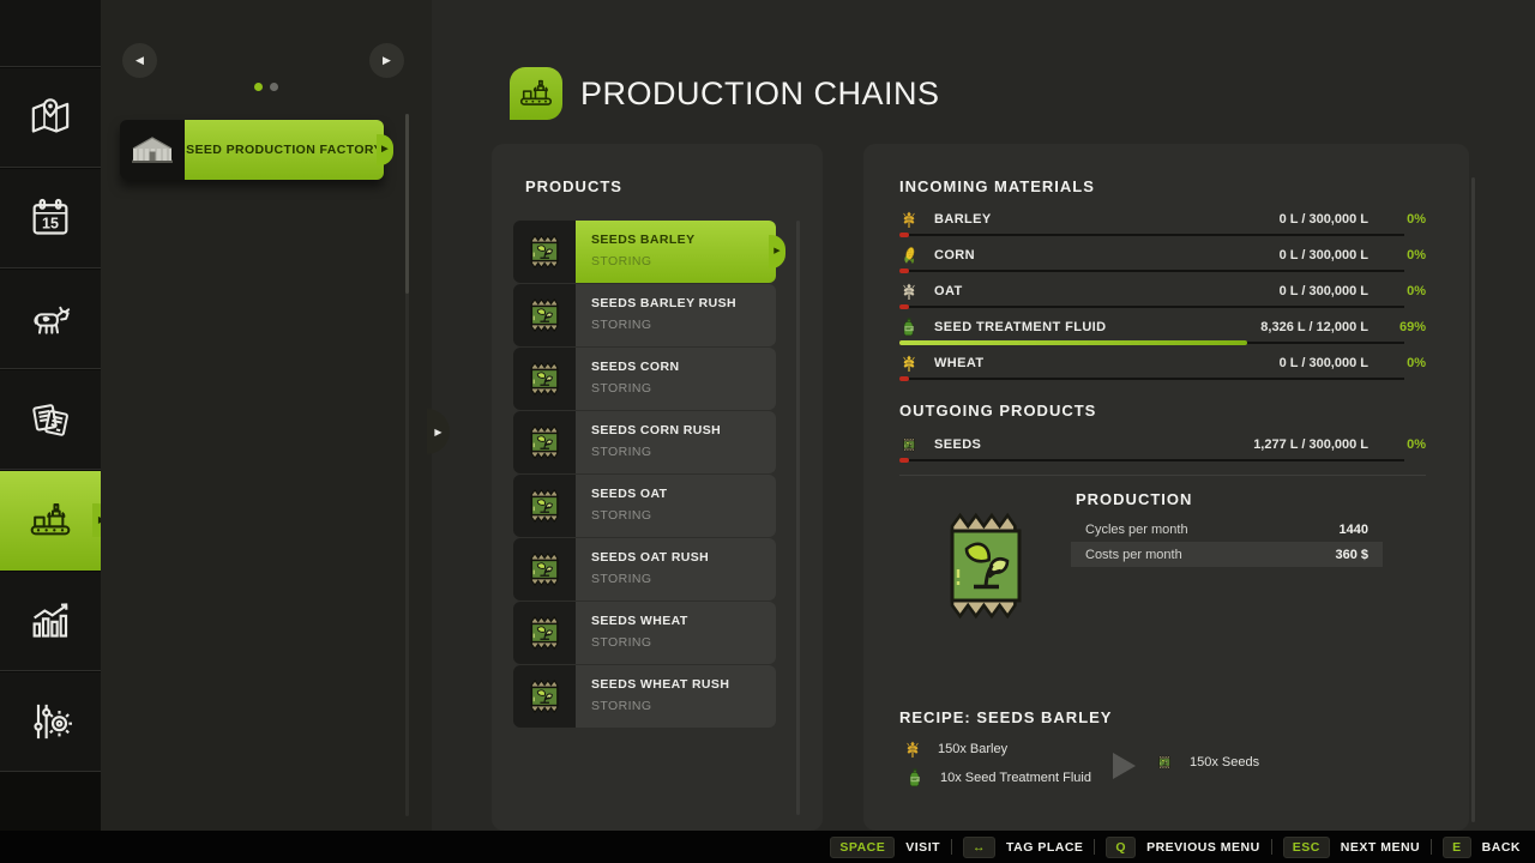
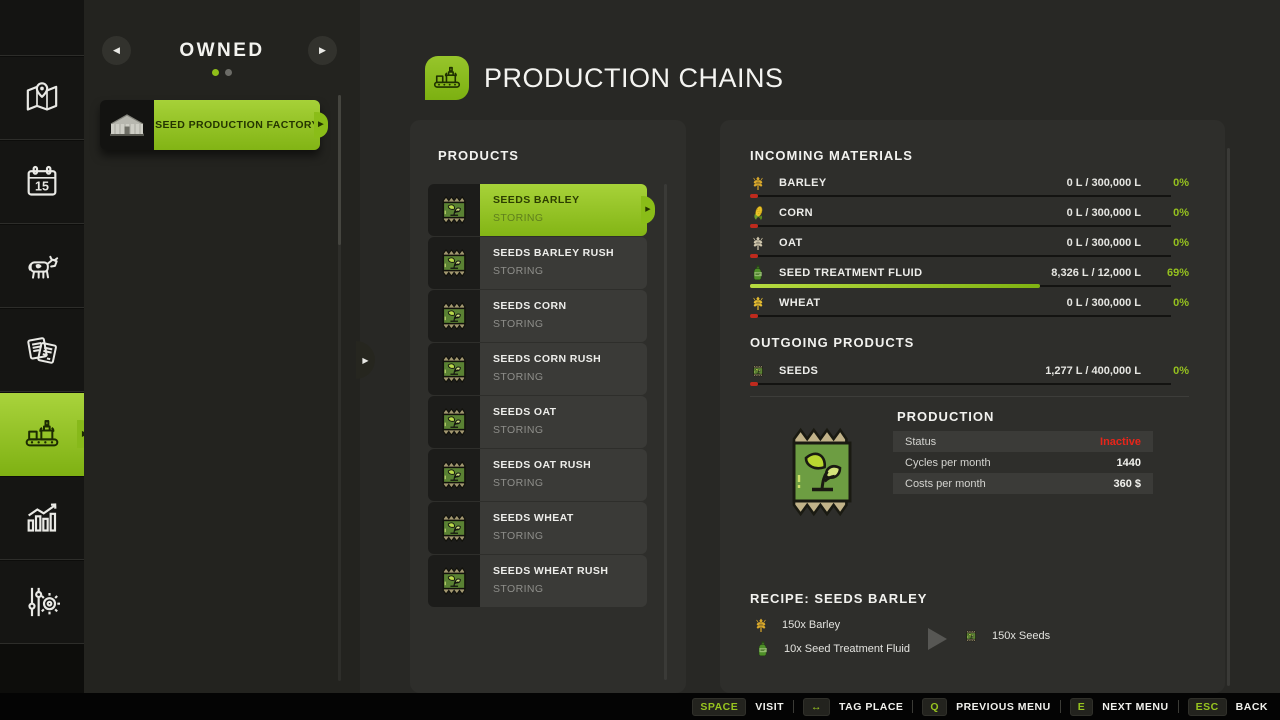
  ◀
+ OWNED
  ▶
  SEED PRODUCTION FACTOR
  ▶
  PRODUCTION CHAINS
  PRODUCTS
  SEEDS BARLEY
  STORING
  SEEDS BARLEY RUSH
  STORING
  SEEDS CORN
  STORING
  SEEDS CORN RUSH
  STORING
  SEEDS OAT
  STORING
  SEEDS OAT RUSH
  STORING
  SEEDS WHEAT
  STORING
  SEEDS WHEAT RUSH
  STORING
  INCOMING MATERIALS
  BARLEY
  0 L / 300,000 L
  0%
  CORN
  0 L / 300,000 L
  0%
  OAT
  0 L / 300,000 L
  0%
  SEED TREATMENT FLUID
  8,326 L / 12,000 L
  69%
  WHEAT
  0 L / 300,000 L
  0%
  OUTGOING PRODUCTS
  SEEDS
- 1,277 L / 300,000 L
+ 1,277 L / 400,000 L
  0%
  PRODUCTION
+ Status
+ Inactive
  Cycles per month
  1440
  Costs per month
  360 $
  RECIPE: SEEDS BARLEY
  150x Barley
  10x Seed Treatment Fluid
  150x Seeds
  SPACE
  VISIT
  ↔
  TAG PLACE
  Q
  PREVIOUS MENU
- ESC
+ E
  NEXT MENU
- E
+ ESC
  BACK
